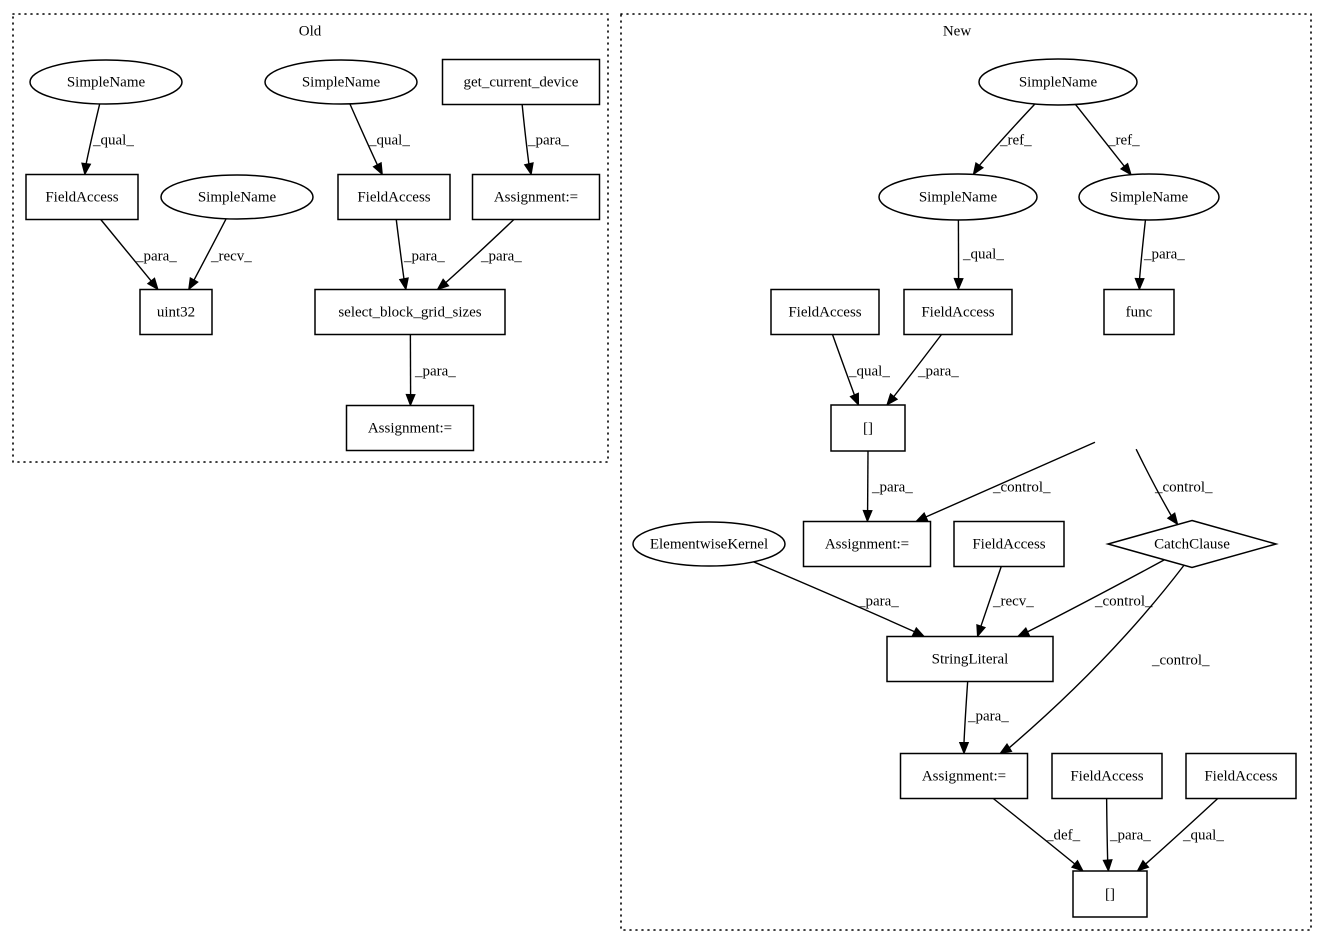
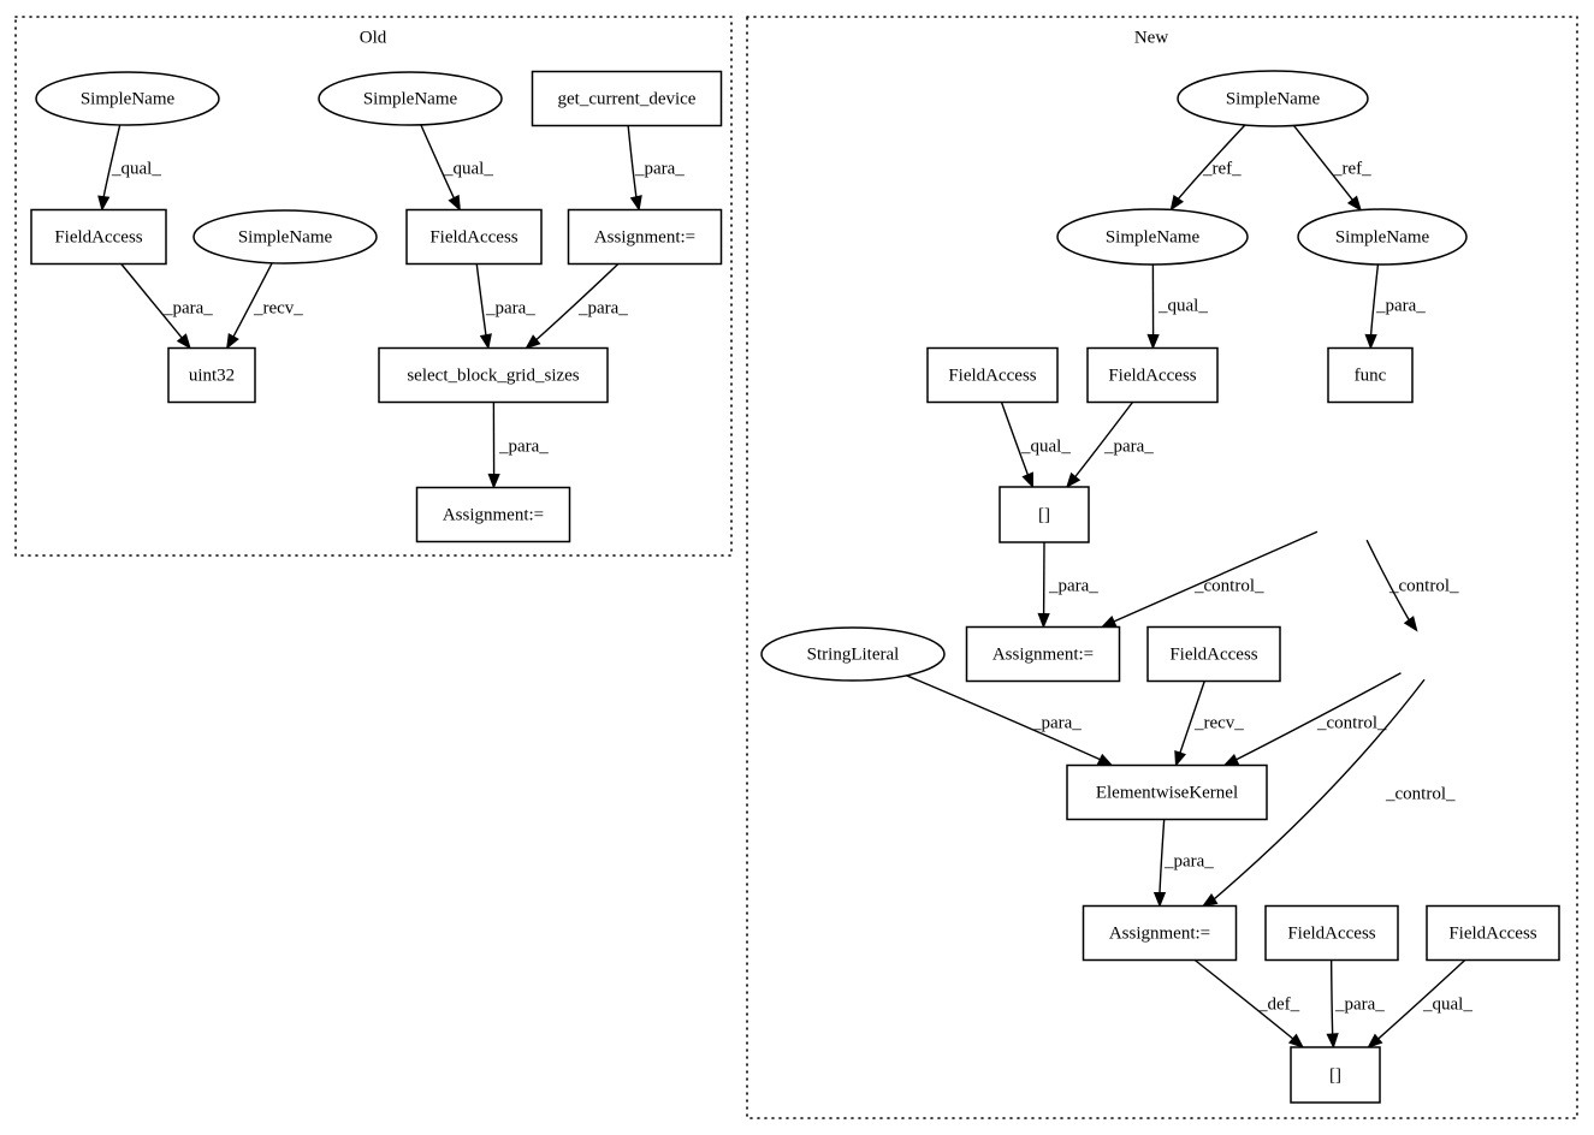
  Old
  New
  SimpleName
  SimpleName
  get_current_device
  FieldAccess
  SimpleName
  FieldAccess
  Assignment:=
  uint32
  select_block_grid_sizes
  Assignment:=
  SimpleName
  SimpleName
  SimpleName
  FieldAccess
  FieldAccess
  func
  []
  Assignment:=
  FieldAccess
- ElementwiseKernel
+ StringLiteral
- CatchClause
- StringLiteral
+ ElementwiseKernel
  Assignment:=
  FieldAccess
  FieldAccess
  []
  _qual_
  _para_
  _recv_
  _qual_
  _para_
  _para_
  _para_
  _para_
  _ref_
  _ref_
  _qual_
  _para_
  _qual_
  _para_
  _para_
  _control_
  _control_
  _para_
  _recv_
  _control_
  _para_
  _control_
  _def_
  _para_
  _qual_
